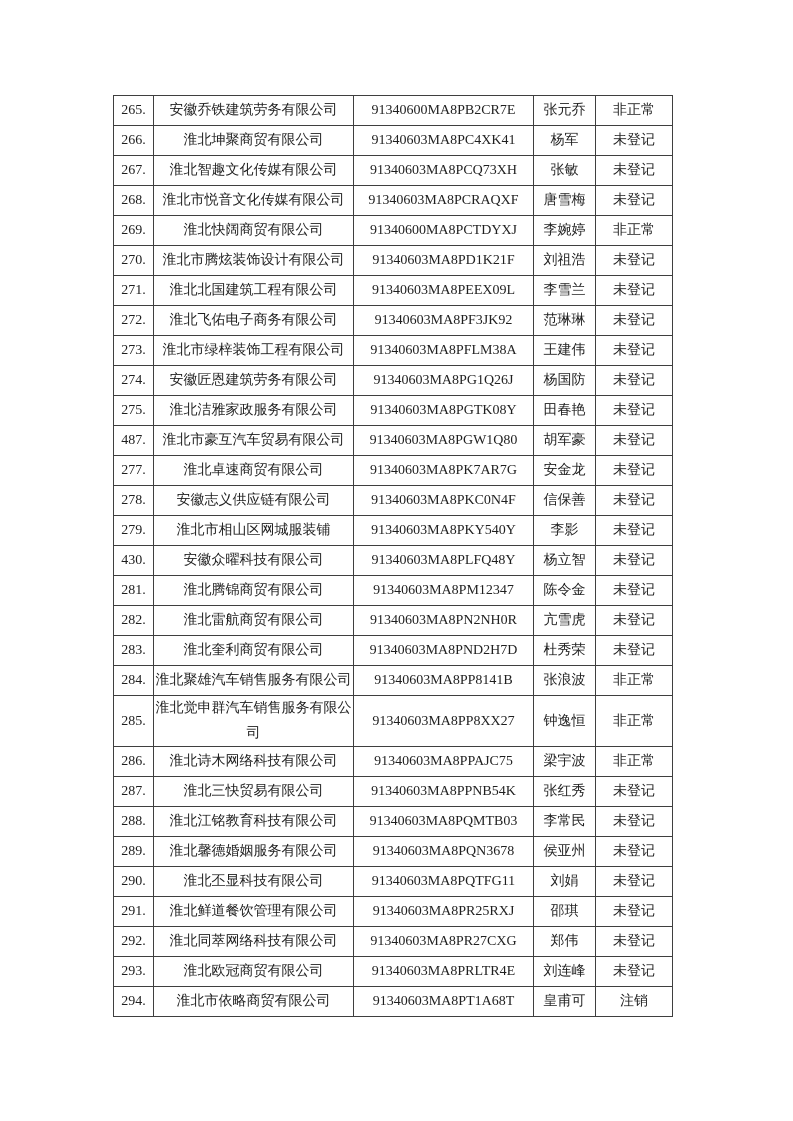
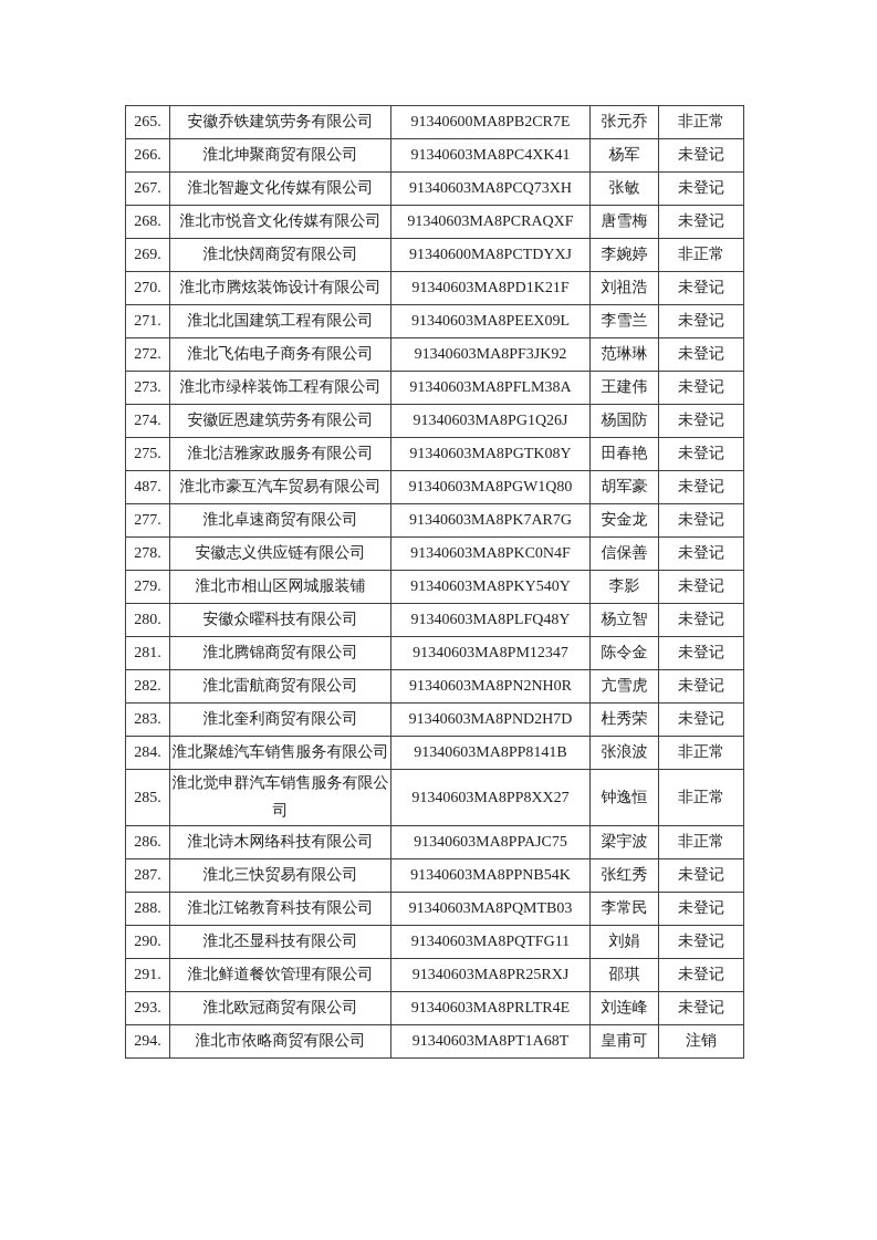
  265.	安徽乔铁建筑劳务有限公司	91340600MA8PB2CR7E	张元乔	非正常
  266.	淮北坤聚商贸有限公司	91340603MA8PC4XK41	杨军	未登记
  267.	淮北智趣文化传媒有限公司	91340603MA8PCQ73XH	张敏	未登记
  268.	淮北市悦音文化传媒有限公司	91340603MA8PCRAQXF	唐雪梅	未登记
  269.	淮北快阔商贸有限公司	91340600MA8PCTDYXJ	李婉婷	非正常
  270.	淮北市腾炫装饰设计有限公司	91340603MA8PD1K21F	刘祖浩	未登记
  271.	淮北北国建筑工程有限公司	91340603MA8PEEX09L	李雪兰	未登记
  272.	淮北飞佑电子商务有限公司	91340603MA8PF3JK92	范琳琳	未登记
  273.	淮北市绿梓装饰工程有限公司	91340603MA8PFLM38A	王建伟	未登记
  274.	安徽匠恩建筑劳务有限公司	91340603MA8PG1Q26J	杨国防	未登记
  275.	淮北洁雅家政服务有限公司	91340603MA8PGTK08Y	田春艳	未登记
  487.	淮北市豪互汽车贸易有限公司	91340603MA8PGW1Q80	胡军豪	未登记
  277.	淮北卓速商贸有限公司	91340603MA8PK7AR7G	安金龙	未登记
  278.	安徽志义供应链有限公司	91340603MA8PKC0N4F	信保善	未登记
  279.	淮北市相山区网城服装铺	91340603MA8PKY540Y	李影	未登记
- 430.	安徽众曜科技有限公司	91340603MA8PLFQ48Y	杨立智	未登记
+ 280.	安徽众曜科技有限公司	91340603MA8PLFQ48Y	杨立智	未登记
  281.	淮北腾锦商贸有限公司	91340603MA8PM12347	陈令金	未登记
  282.	淮北雷航商贸有限公司	91340603MA8PN2NH0R	亢雪虎	未登记
  283.	淮北奎利商贸有限公司	91340603MA8PND2H7D	杜秀荣	未登记
  284.	淮北聚雄汽车销售服务有限公司	91340603MA8PP8141B	张浪波	非正常
  285.	淮北觉申群汽车销售服务有限公司	91340603MA8PP8XX27	钟逸恒	非正常
  286.	淮北诗木网络科技有限公司	91340603MA8PPAJC75	梁宇波	非正常
  287.	淮北三快贸易有限公司	91340603MA8PPNB54K	张红秀	未登记
  288.	淮北江铭教育科技有限公司	91340603MA8PQMTB03	李常民	未登记
- 289.	淮北馨德婚姻服务有限公司	91340603MA8PQN3678	侯亚州	未登记
  290.	淮北丕显科技有限公司	91340603MA8PQTFG11	刘娟	未登记
  291.	淮北鲜道餐饮管理有限公司	91340603MA8PR25RXJ	邵琪	未登记
- 292.	淮北同萃网络科技有限公司	91340603MA8PR27CXG	郑伟	未登记
  293.	淮北欧冠商贸有限公司	91340603MA8PRLTR4E	刘连峰	未登记
  294.	淮北市依略商贸有限公司	91340603MA8PT1A68T	皇甫可	注销
